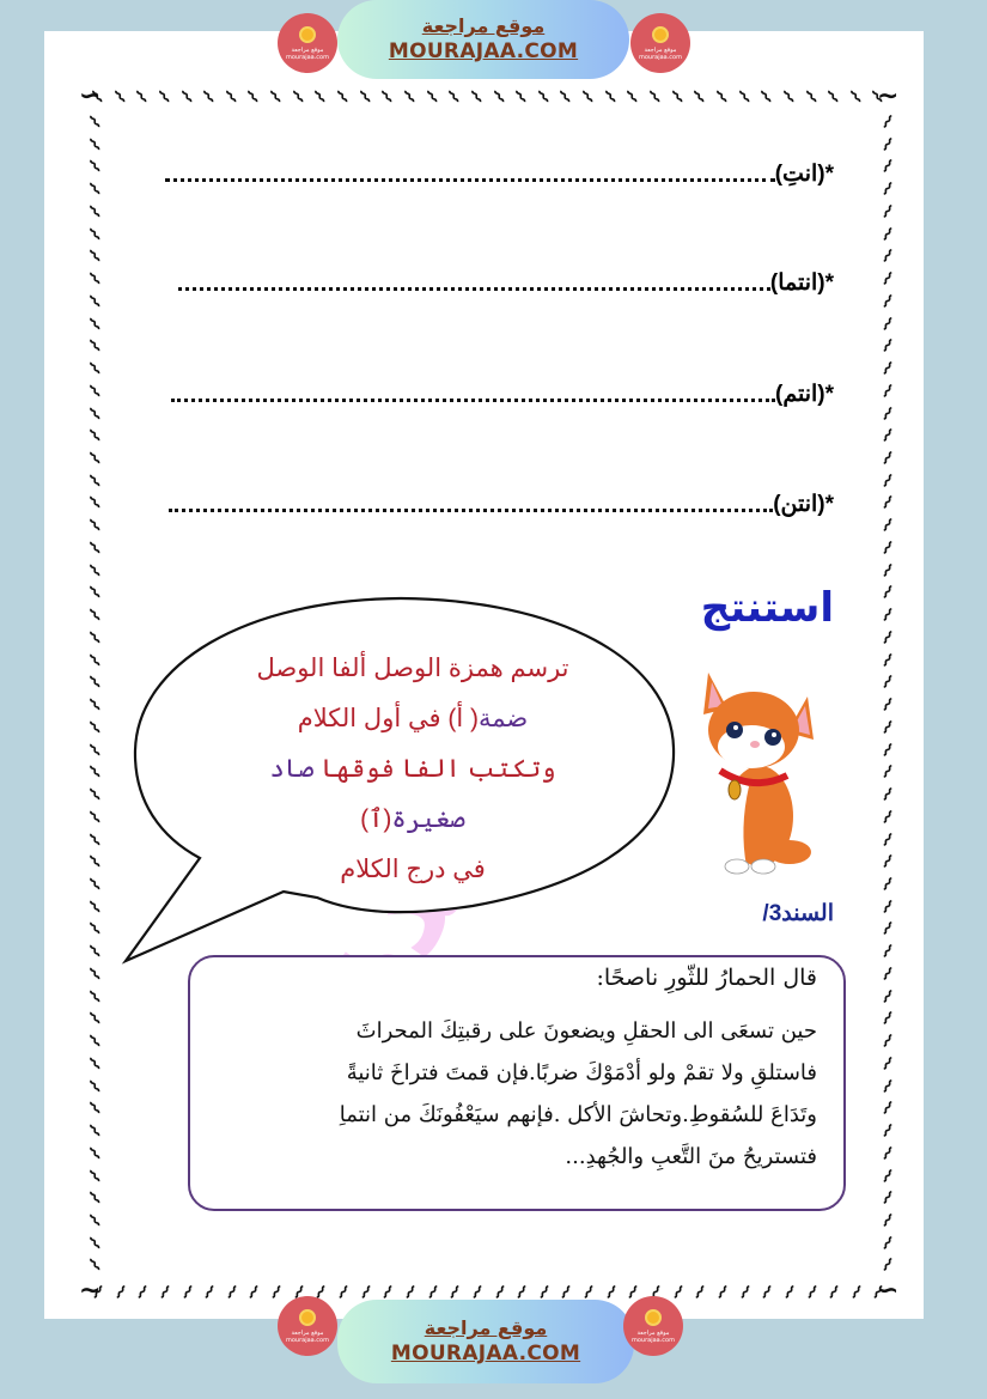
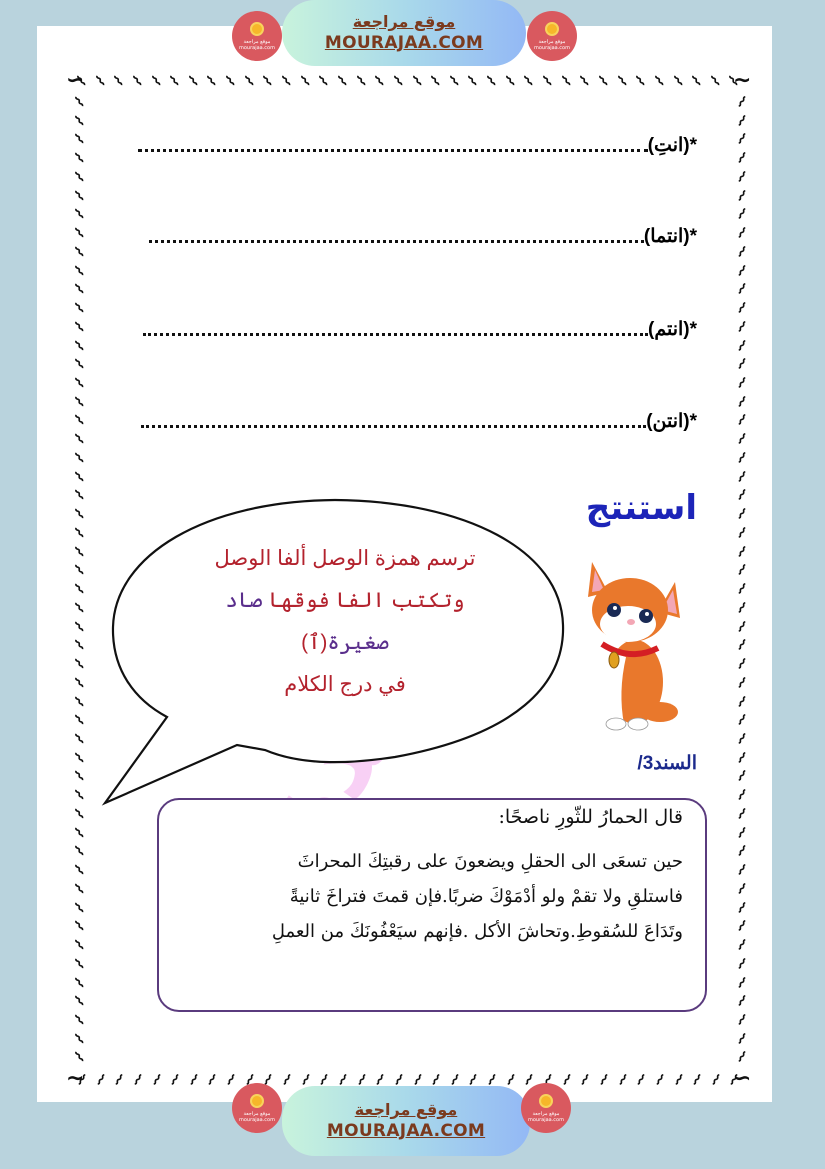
  موقع مراجعة
  MOURAJAA.COM
  ∽
  ∼
  ∼
  ∽
  *(انتِ)
  *(انتما)
  *(انتم)
  *(انتن)
  استنتج
  ترسم همزة الوصل ألفا الوصل
- ضمة( أ) في أول الكلام
  وتكتب الفا فوقها صاد صغيرة(ٱ)
  في درج الكلام
  السند3/
  قال الحمارُ للثّورِ ناصحًا:
  حين تسعَى الى الحقلِ ويضعونَ على رقبتِكَ المحراثَ
  فاستلقِ ولا تقمْ ولو أدْمَوْكَ ضربًا.فإن قمتَ فتراخَ ثانيةً
- وتَدَاعَ للسُقوطِ.وتحاشَ الأكل .فإنهم سيَعْفُونَكَ من انتماِ
+ وتَدَاعَ للسُقوطِ.وتحاشَ الأكل .فإنهم سيَعْفُونَكَ من العملِ
- فتستريحُ منَ التَّعبِ والجُهدِ...
  موقع مراجعة
  MOURAJAA.COM
